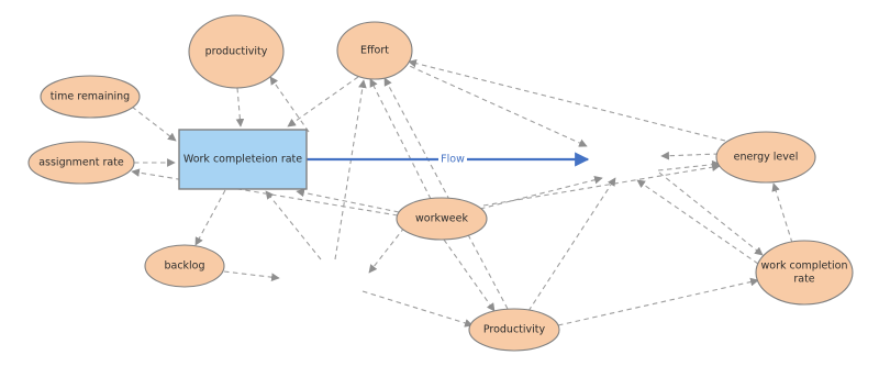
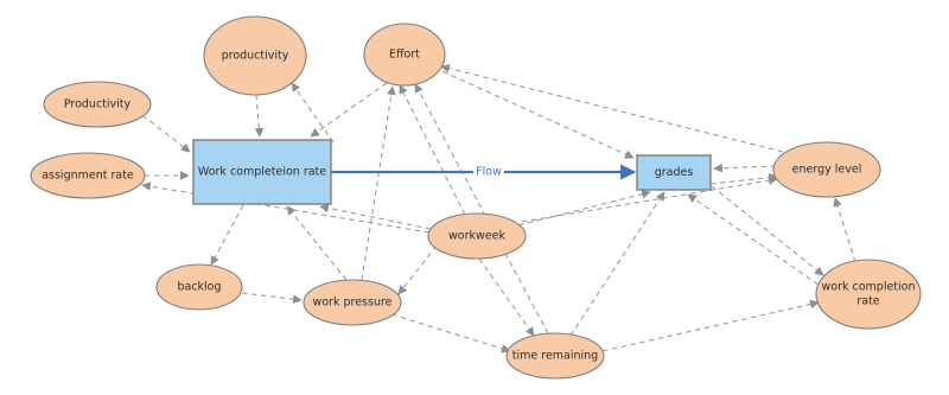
  Flow
  productivity
  Effort
- time remaining
+ Productivity
  assignment rate
  Work completeion rate
+ grades
  energy level
  workweek
  backlog
+ work pressure
  work completion
  rate
- Productivity
+ time remaining
